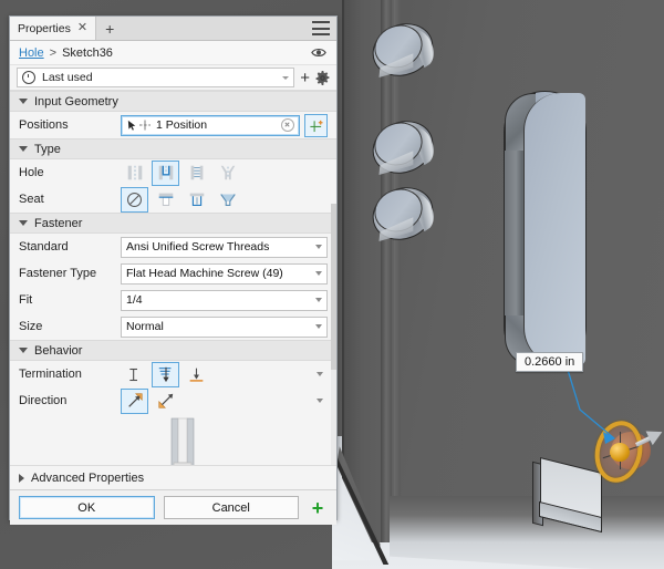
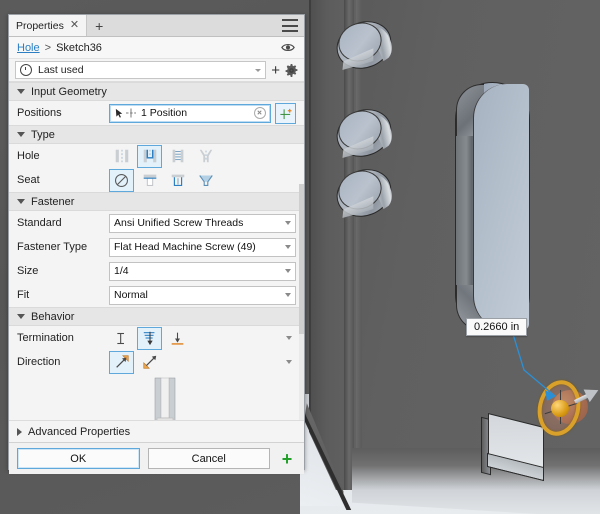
  0.2660 in
  Properties
  ✕
  +
  Hole
  >
  Sketch36
  Last used
  +
  Input Geometry
  Positions
  1 Position
  Type
  Hole
  Seat
  Fastener
  Standard
  Ansi Unified Screw Threads
  Fastener Type
  Flat Head Machine Screw (49)
- Fit
+ Size
  1/4
- Size
+ Fit
  Normal
  Behavior
  Termination
  Direction
  Advanced Properties
  OK
  Cancel
  +
